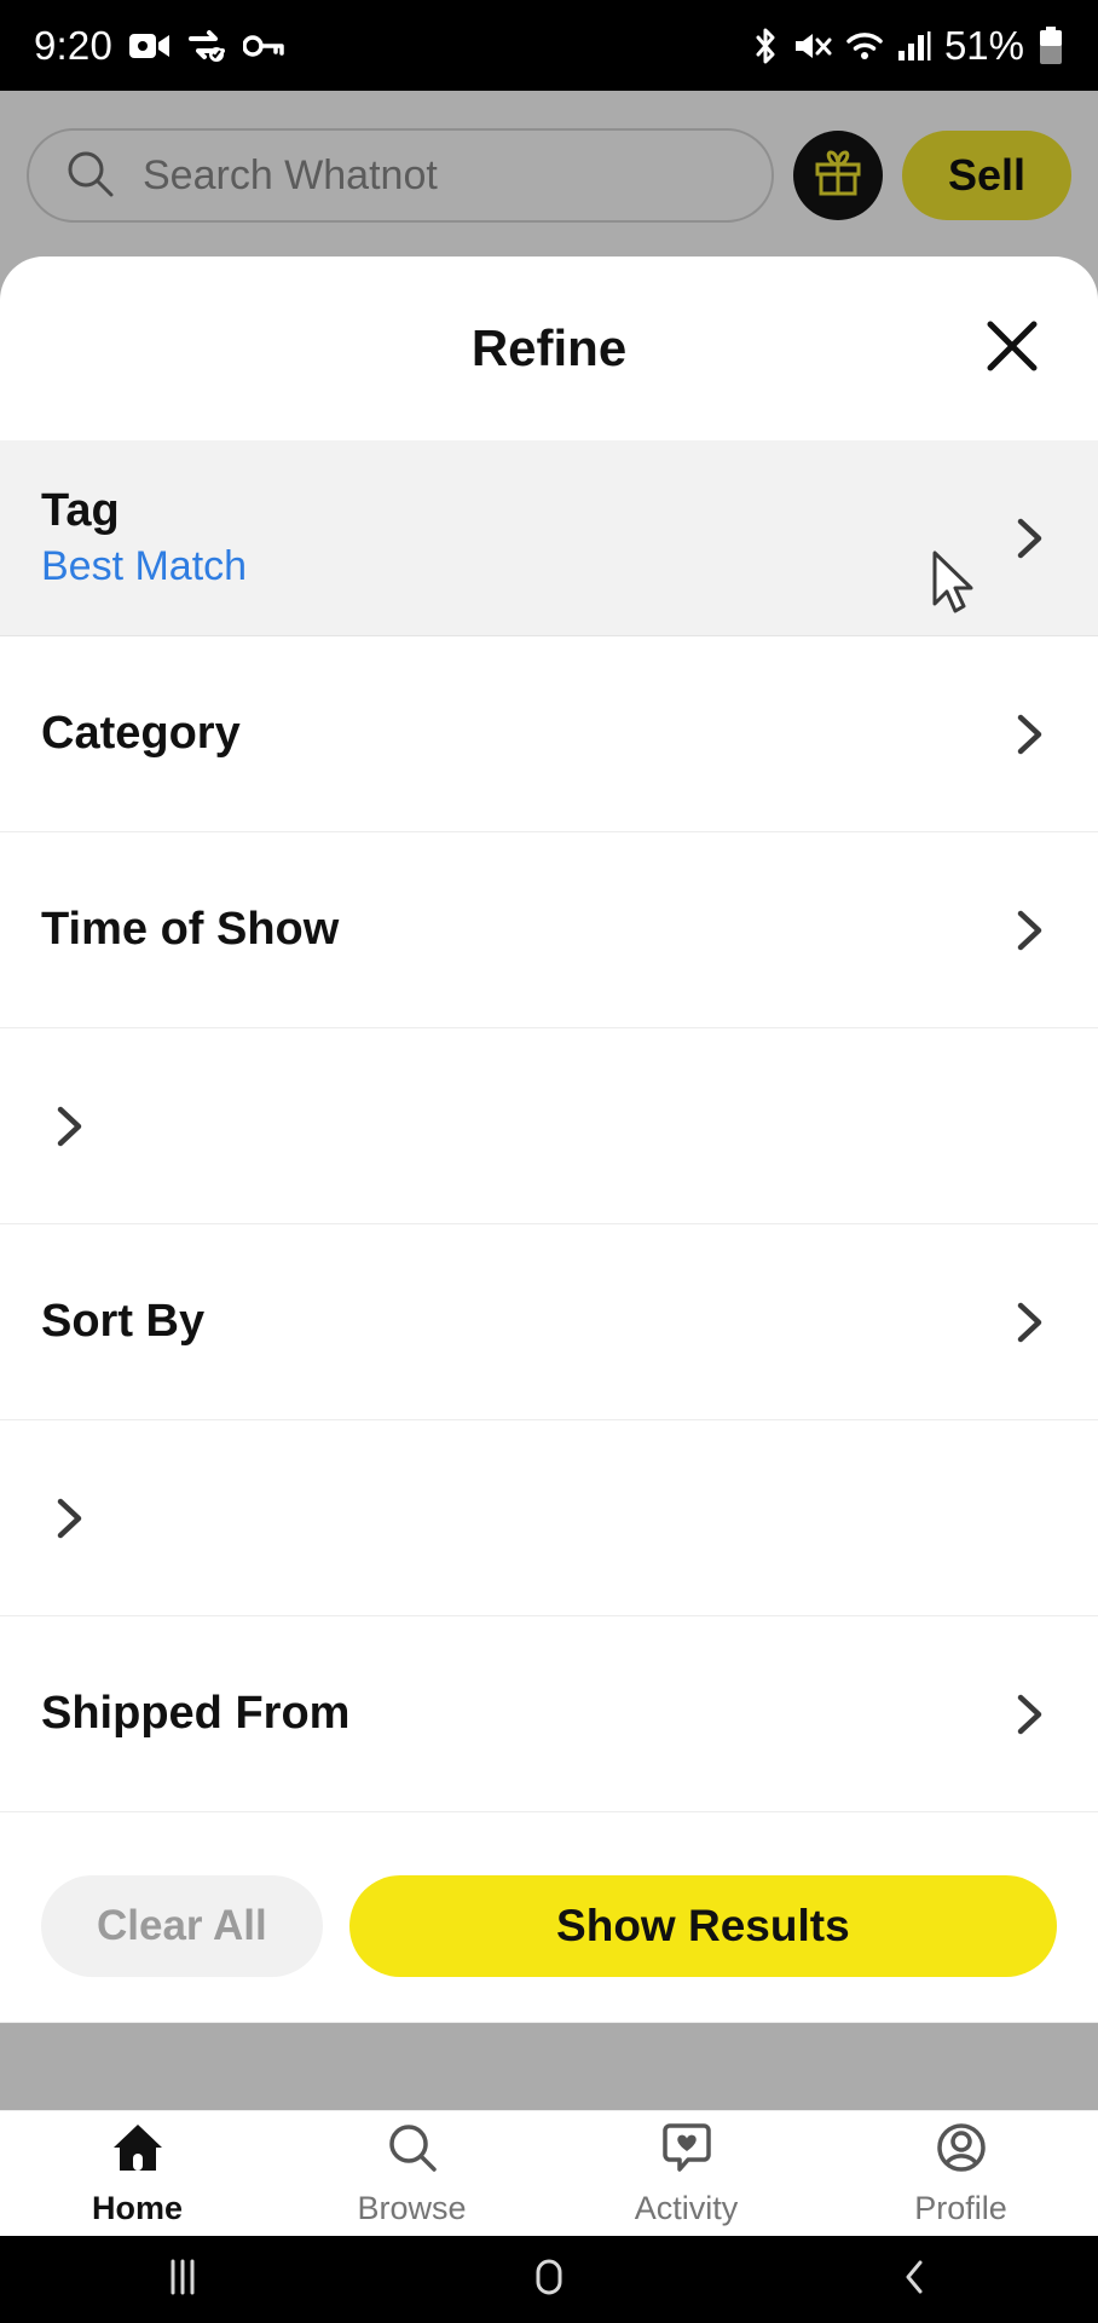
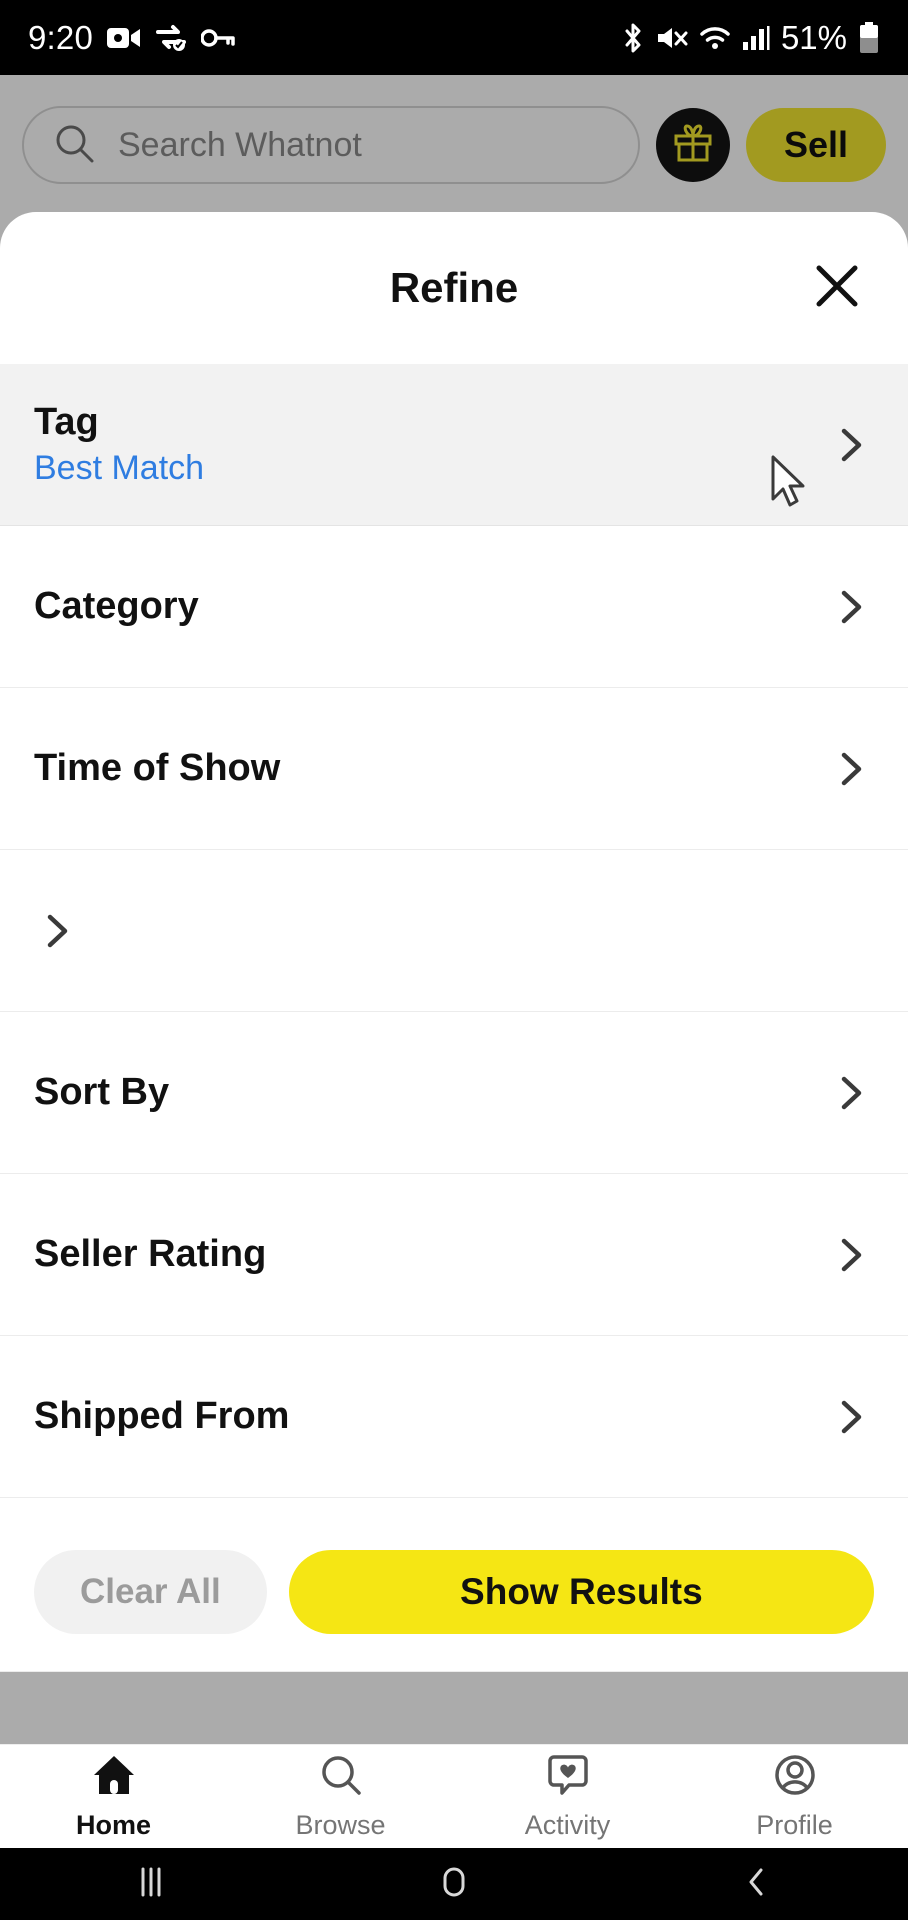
  9:20
  51%
  Search Whatnot
  Sell
  Refine
  Tag
  Best Match
  Category
  Time of Show
  Sort By
+ Seller Rating
  Shipped From
  Clear All
  Show Results
  Home
  Browse
  Activity
  Profile
